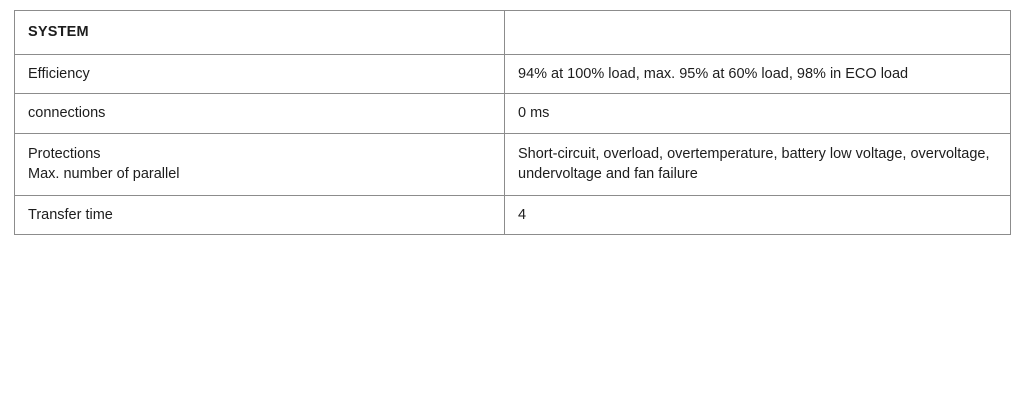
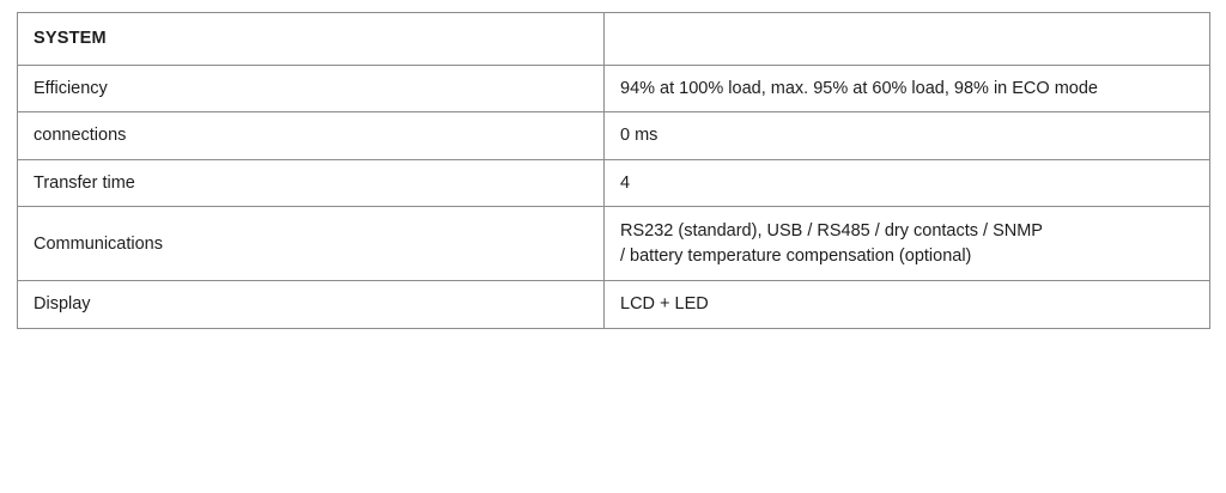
  SYSTEM
- Efficiency	94% at 100% load, max. 95% at 60% load, 98% in ECO load
+ Efficiency	94% at 100% load, max. 95% at 60% load, 98% in ECO mode
  connections	0 ms
- Protections Max. number of parallel	Short-circuit, overload, overtemperature, battery low voltage, overvoltage, undervoltage and fan failure
  Transfer time	4
+ Communications	RS232 (standard), USB / RS485 / dry contacts / SNMP / battery temperature compensation (optional)
+ Display	LCD + LED
